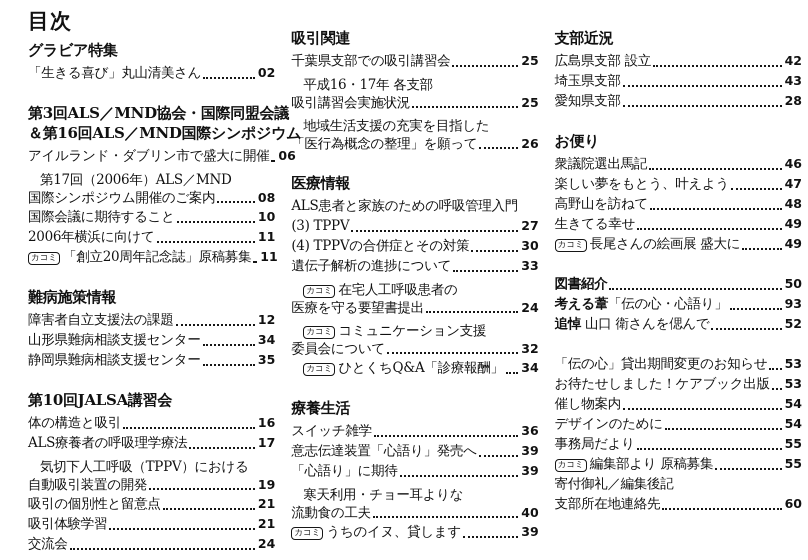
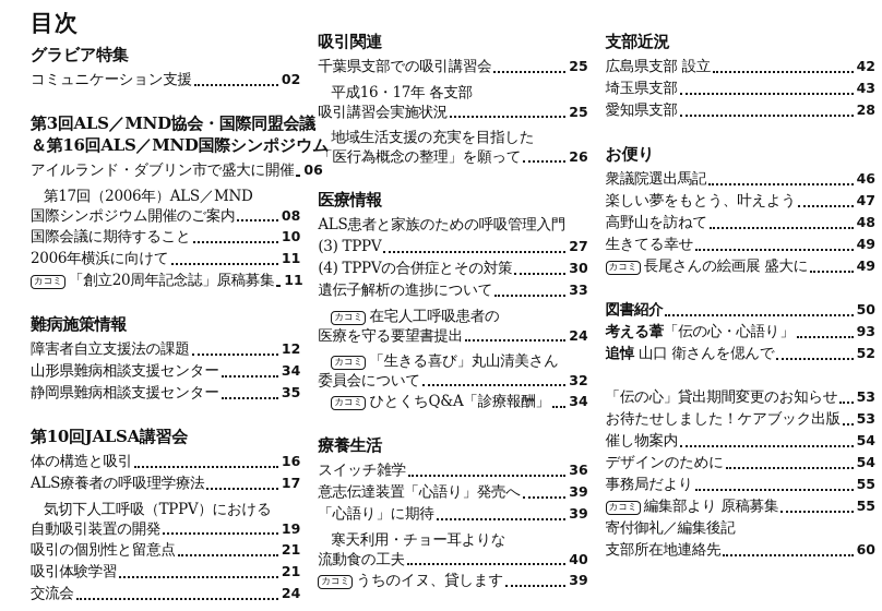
  目次
  グラビア特集
- 「生きる喜び」丸山清美さん
+ コミュニケーション支援
  02
  第3回ALS／MND協会・国際同盟会議
  ＆第16回ALS／MND国際シンポジウ
  アイルランド・ダブリン市で盛大に開催
  06
  第17回（2006年）ALS／MND
  国際シンポジウム開催のご案内
  08
  国際会議に期待すること
  10
  2006年横浜に向けて
  11
  カコミ
  「創立20周年記念誌」原稿募集
  11
  難病施策情報
  障害者自立支援法の課題
  12
  山形県難病相談支援センター
  34
  静岡県難病相談支援センター
  35
  第10回JALSA講習会
  体の構造と吸引
  16
  ALS療養者の呼吸理学療法
  17
  気切下人工呼吸（TPPV）における
  自動吸引装置の開発
  19
  吸引の個別性と留意点
  21
  吸引体験学習
  21
  交流会
  24
  吸引関連
  千葉県支部での吸引講習会
  25
  平成16・17年 各支部
  吸引講習会実施状況
  25
  地域生活支援の充実を目指した
  「医行為概念の整理」を願って
  26
  医療情報
  ALS患者と家族のための呼吸管理入門
  (3) TPPV
  27
  (4) TPPVの合併症とその対策
  30
  遺伝子解析の進捗について
  33
  カコミ
  在宅人工呼吸患者の
  医療を守る要望書提出
  24
  カコミ
- コミュニケーション支援
+ 「生きる喜び」丸山清美さん
  委員会について
  32
  カコミ
  ひとくちQ&A「診療報酬」
  34
  療養生活
  スイッチ雑学
  36
  意志伝達装置「心語り」発売へ
  39
  「心語り」に期待
  39
  寒天利用・チョー耳よりな
  流動食の工夫
  40
  カコミ
  うちのイヌ、貸します
  39
  支部近況
  広島県支部 設立
  42
  埼玉県支部
  43
  愛知県支部
  28
  お便り
  衆議院選出馬記
  46
  楽しい夢をもとう、叶えよう
  47
  高野山を訪ねて
  48
  生きてる幸せ
  49
  カコミ
  長尾さんの絵画展 盛大に
  49
  図書紹介
  50
  考える葦「伝の心・心語り」
  93
  追悼 山口 衛さんを偲んで
  52
  「伝の心」貸出期間変更のお知らせ
  53
  お待たせしました！ケアブック出版
  53
  催し物案内
  54
  デザインのために
  54
  事務局だより
  55
  カコミ
  編集部より 原稿募集
  55
  寄付御礼／編集後記
  支部所在地連絡先
  60
